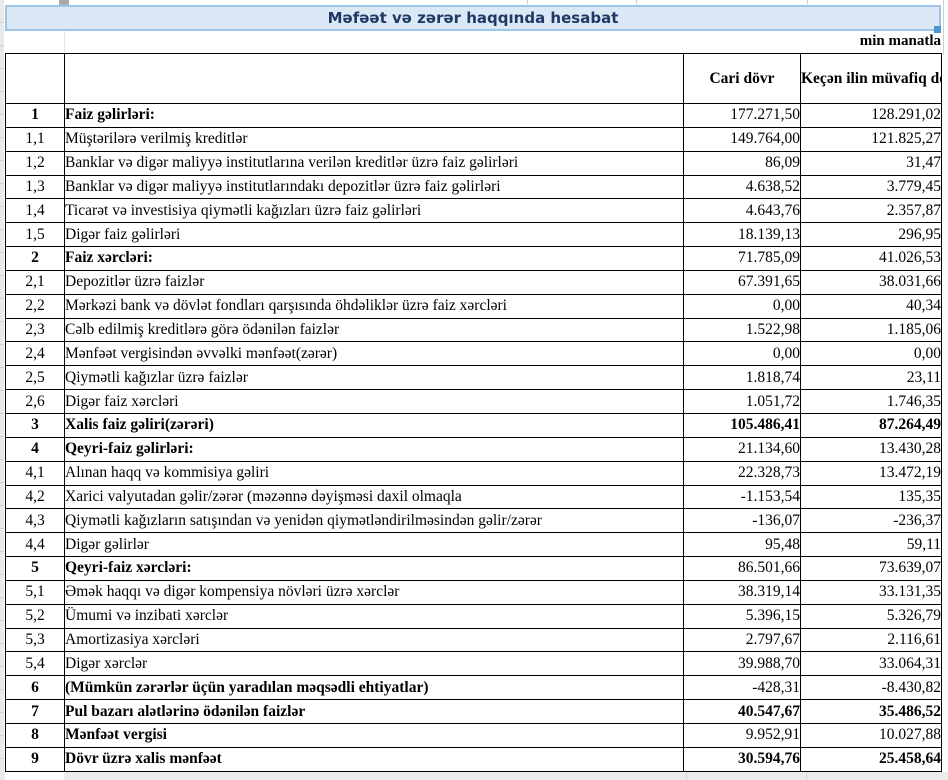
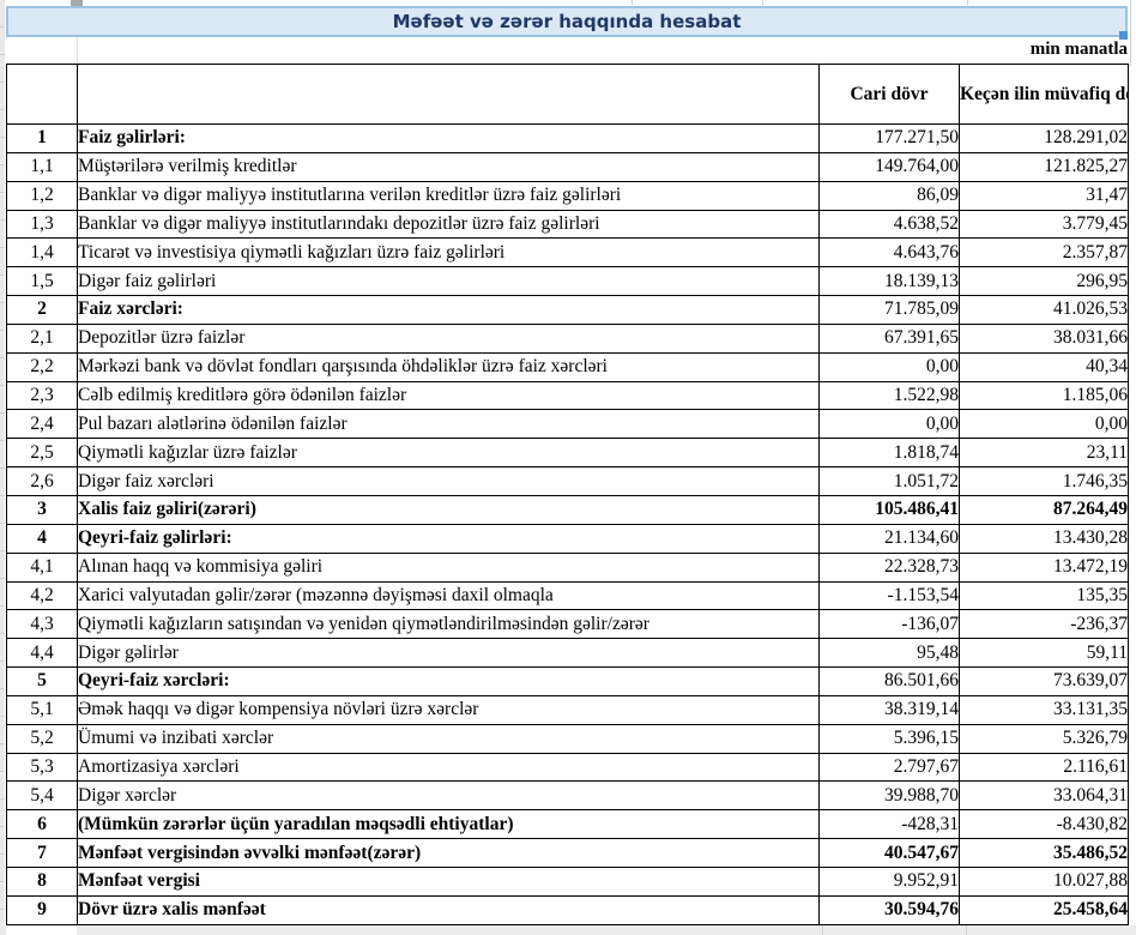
  Məfəət və zərər haqqında hesabat
  min manatla
  		Cari dövr	Keçən ilin müvafiq d
  1	Faiz gəlirləri:	177.271,50	128.291,02
  1,1	Müştərilərə verilmiş kreditlər	149.764,00	121.825,27
  1,2	Banklar və digər maliyyə institutlarına verilən kreditlər üzrə faiz gəlirləri	86,09	31,47
  1,3	Banklar və digər maliyyə institutlarındakı depozitlər üzrə faiz gəlirləri	4.638,52	3.779,45
  1,4	Ticarət və investisiya qiymətli kağızları üzrə faiz gəlirləri	4.643,76	2.357,87
  1,5	Digər faiz gəlirləri	18.139,13	296,95
  2	Faiz xərcləri:	71.785,09	41.026,53
  2,1	Depozitlər üzrə faizlər	67.391,65	38.031,66
  2,2	Mərkəzi bank və dövlət fondları qarşısında öhdəliklər üzrə faiz xərcləri	0,00	40,34
  2,3	Cəlb edilmiş kreditlərə görə ödənilən faizlər	1.522,98	1.185,06
- 2,4	Mənfəət vergisindən əvvəlki mənfəət(zərər)	0,00	0,00
+ 2,4	Pul bazarı alətlərinə ödənilən faizlər	0,00	0,00
  2,5	Qiymətli kağızlar üzrə faizlər	1.818,74	23,11
  2,6	Digər faiz xərcləri	1.051,72	1.746,35
  3	Xalis faiz gəliri(zərəri)	105.486,41	87.264,49
  4	Qeyri-faiz gəlirləri:	21.134,60	13.430,28
  4,1	Alınan haqq və kommisiya gəliri	22.328,73	13.472,19
  4,2	Xarici valyutadan gəlir/zərər (məzənnə dəyişməsi daxil olmaqla	-1.153,54	135,35
  4,3	Qiymətli kağızların satışından və yenidən qiymətləndirilməsindən gəlir/zərər	-136,07	-236,37
  4,4	Digər gəlirlər	95,48	59,11
  5	Qeyri-faiz xərcləri:	86.501,66	73.639,07
  5,1	Əmək haqqı və digər kompensiya növləri üzrə xərclər	38.319,14	33.131,35
  5,2	Ümumi və inzibati xərclər	5.396,15	5.326,79
  5,3	Amortizasiya xərcləri	2.797,67	2.116,61
  5,4	Digər xərclər	39.988,70	33.064,31
  6	(Mümkün zərərlər üçün yaradılan məqsədli ehtiyatlar)	-428,31	-8.430,82
- 7	Pul bazarı alətlərinə ödənilən faizlər	40.547,67	35.486,52
+ 7	Mənfəət vergisindən əvvəlki mənfəət(zərər)	40.547,67	35.486,52
  8	Mənfəət vergisi	9.952,91	10.027,88
  9	Dövr üzrə xalis mənfəət	30.594,76	25.458,64
